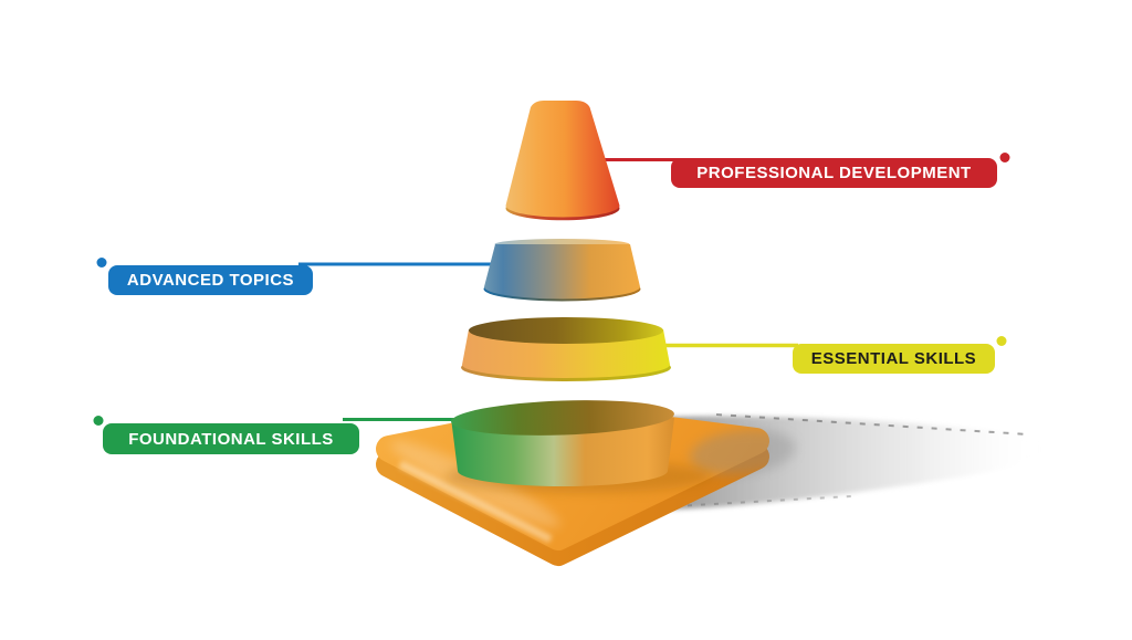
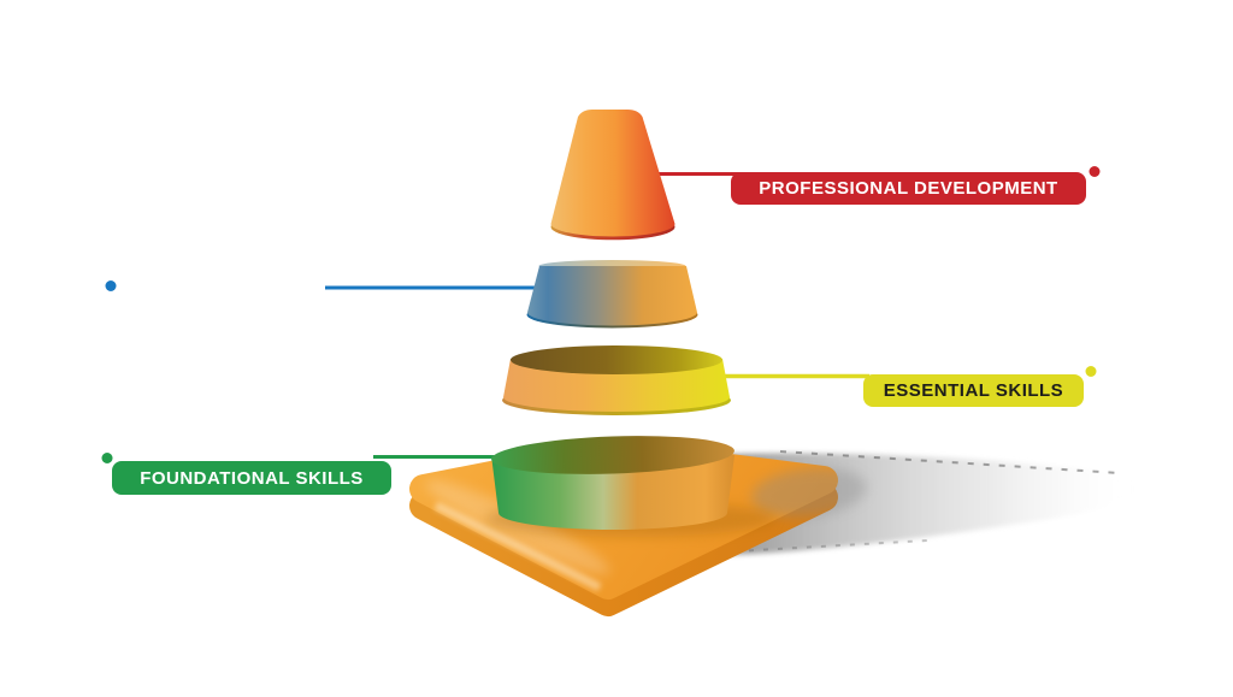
  PROFESSIONAL DEVELOPMENT
- ADVANCED TOPICS
  ESSENTIAL SKILLS
  FOUNDATIONAL SKILLS
